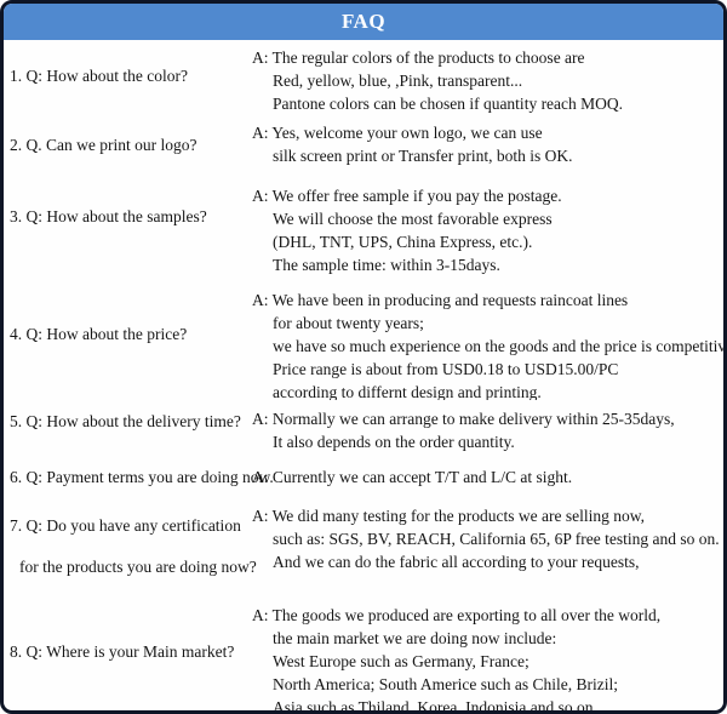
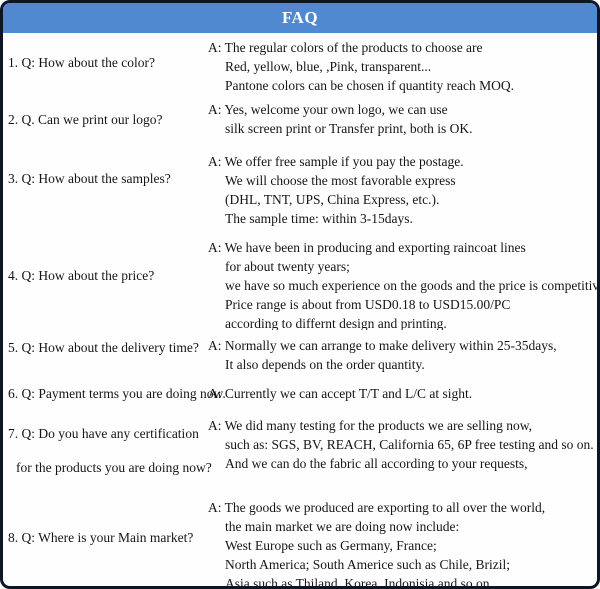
  FAQ
  1. Q: How about the color?
  A: The regular colors of the products to choose are
  Red, yellow, blue, ,Pink, transparent...
  Pantone colors can be chosen if quantity reach MOQ.
  2. Q. Can we print our logo?
  A: Yes, welcome your own logo, we can use
  silk screen print or Transfer print, both is OK.
  3. Q: How about the samples?
  A: We offer free sample if you pay the postage.
  We will choose the most favorable express
  (DHL, TNT, UPS, China Express, etc.).
  The sample time: within 3-15days.
  4. Q: How about the price?
- A: We have been in producing and requests raincoat lines
+ A: We have been in producing and exporting raincoat lines
  for about twenty years;
  we have so much experience on the goods and the price is competitiv
  Price range is about from USD0.18 to USD15.00/PC
  according to differnt design and printing.
  5. Q: How about the delivery time?
  A: Normally we can arrange to make delivery within 25-35days,
  It also depends on the order quantity.
  6. Q: Payment terms you are doing n
  A: Currently we can accept T/T and L/C at sight.
  7. Q: Do you have any certification
  for the products you are doing now?
  A: We did many testing for the products we are selling now,
  such as: SGS, BV, REACH, California 65, 6P free testing and so on.
  And we can do the fabric all according to your requests,
  8. Q: Where is your Main market?
  A: The goods we produced are exporting to all over the world,
  the main market we are doing now include:
  West Europe such as Germany, France;
  North America; South Americe such as Chile, Brizil;
  Asia such as Thiland, Korea, Indonisia and so on.
